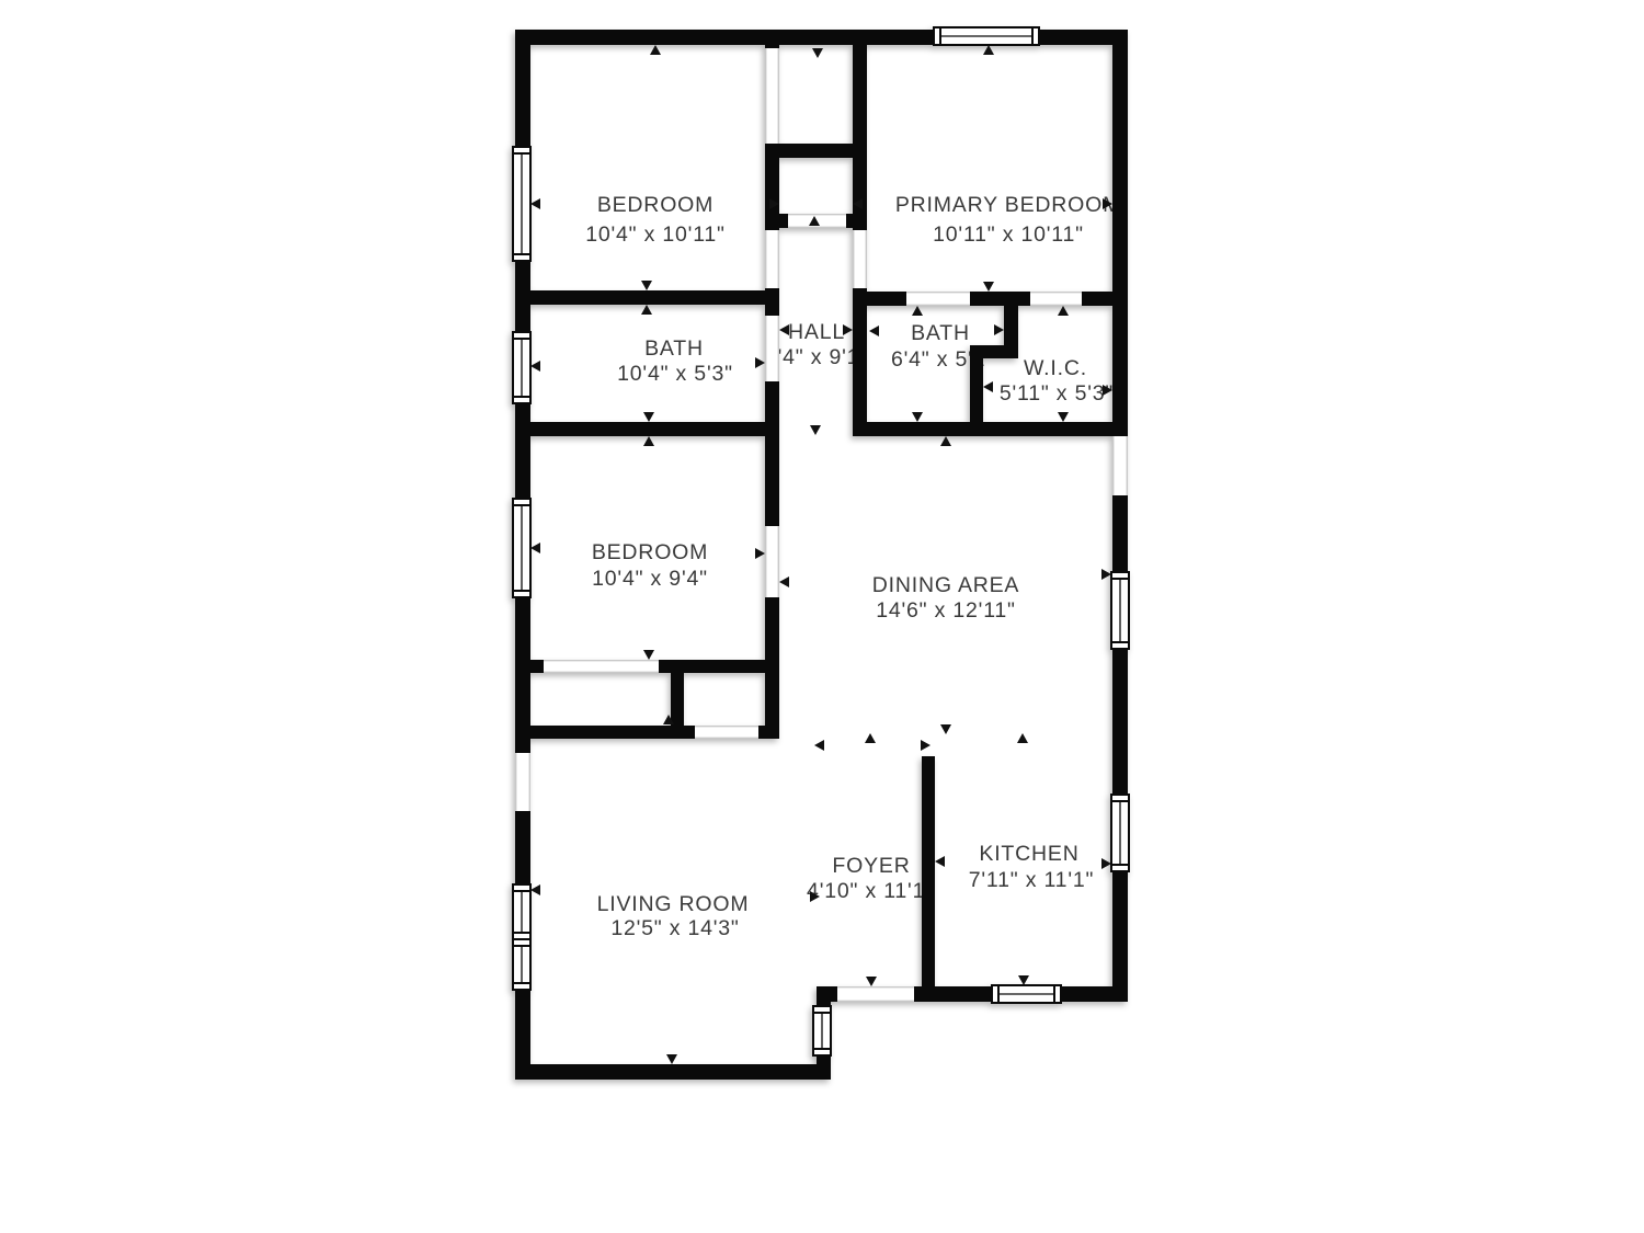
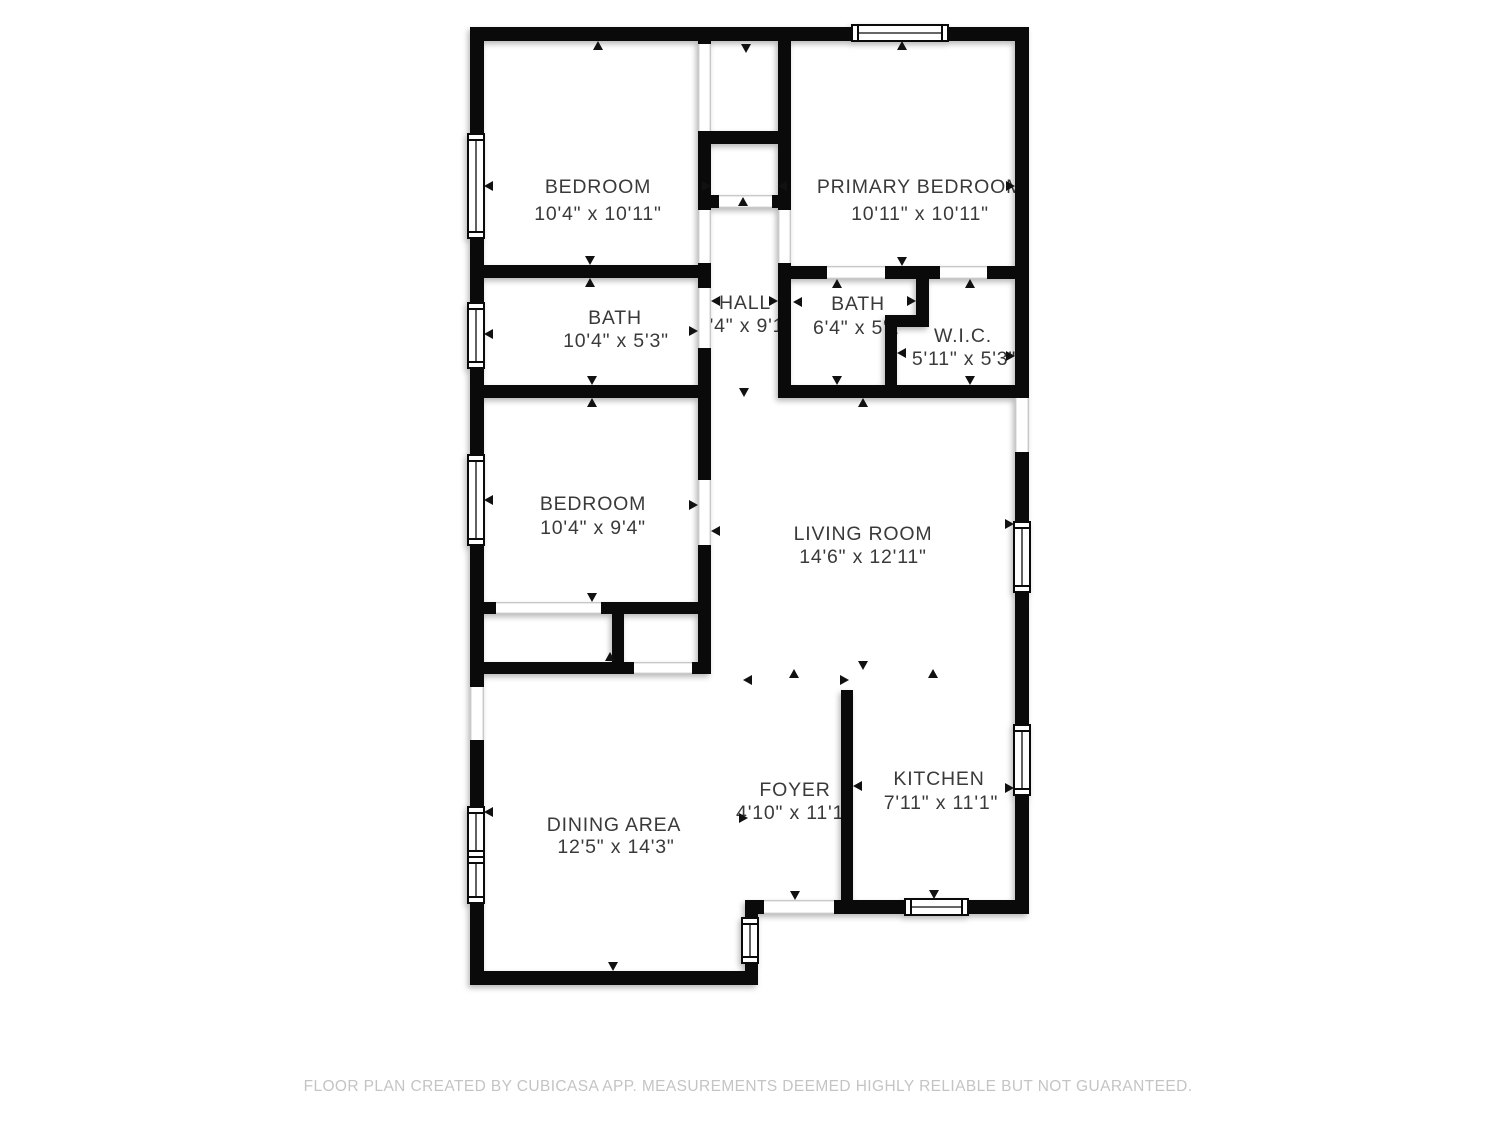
  BEDROOM
  10'4" x 10'11"
  PRIMARY BEDROOM
  10'11" x 10'11"
  BATH
  10'4" x 5'3"
  HALL
  BATH
  6'4" x 5"
  W.I.C.
  5'11" x 5'3"
  BEDROOM
  10'4" x 9'4"
- DINING AREA
+ LIVING ROOM
  14'6" x 12'11"
- LIVING ROOM
+ DINING AREA
  12'5" x 14'3"
  FOYER
  4'10" x 11'1
  KITCHEN
  7'11" x 11'1"
+ FLOOR PLAN CREATED BY CUBICASA APP. MEASUREMENTS DEEMED HIGHLY RELIABLE BUT NOT GUARANTEED.
